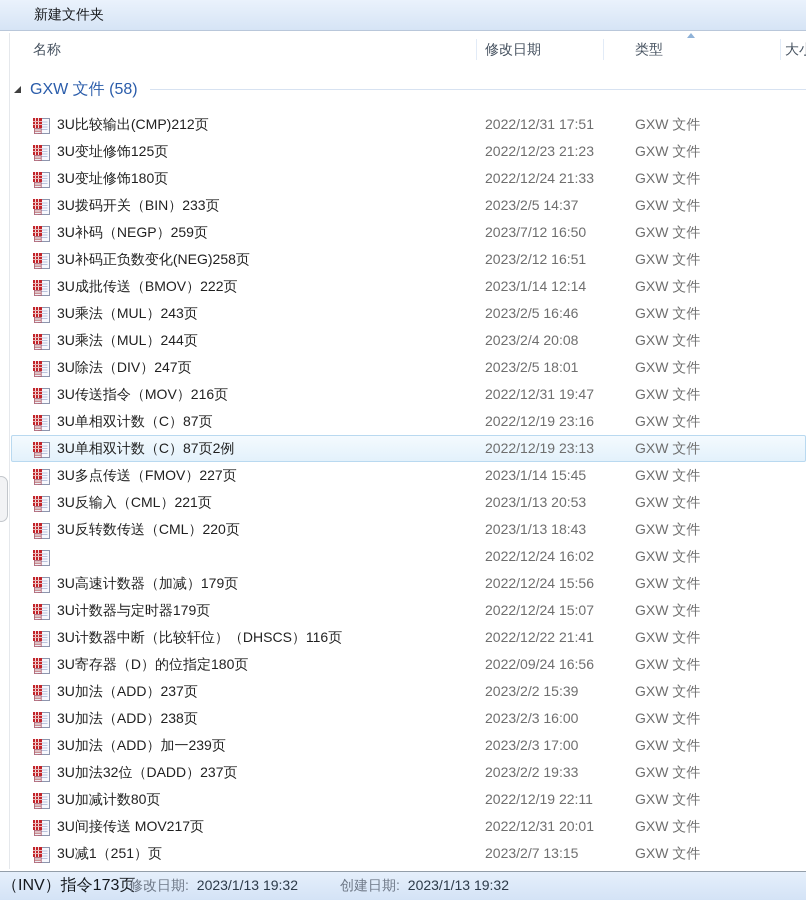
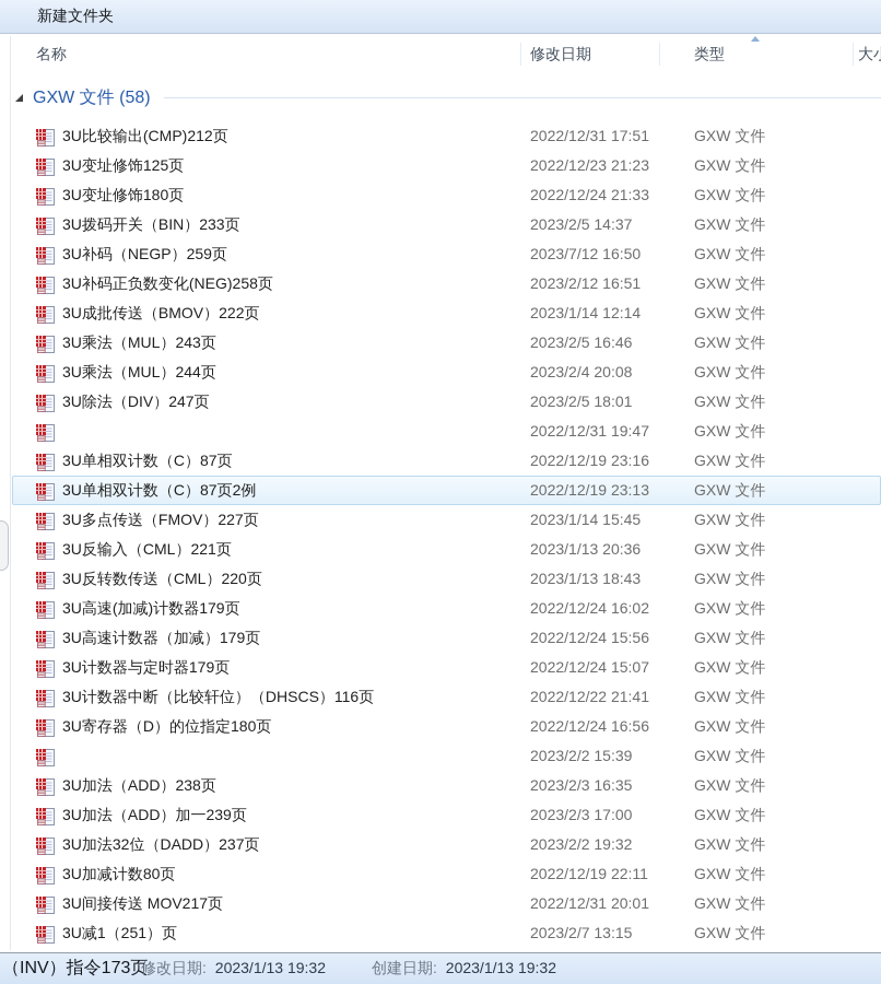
  新建文件夹
  名称
  修改日期
  类型
  GXW 文件 (58)
  3U比较输出(CMP)212页
  2022/12/31 17:51
  GXW 文件
  3U变址修饰125页
  2022/12/23 21:23
  GXW 文件
  3U变址修饰180页
  2022/12/24 21:33
  GXW 文件
  3U拨码开关（BIN）233页
  2023/2/5 14:37
  GXW 文件
  3U补码（NEGP）259页
  2023/7/12 16:50
  GXW 文件
  3U补码正负数变化(NEG)258页
  2023/2/12 16:51
  GXW 文件
  3U成批传送（BMOV）222页
  2023/1/14 12:14
  GXW 文件
  3U乘法（MUL）243页
  2023/2/5 16:46
  GXW 文件
  3U乘法（MUL）244页
  2023/2/4 20:08
  GXW 文件
  3U除法（DIV）247页
  2023/2/5 18:01
  GXW 文件
- 3U传送指令（MOV）216页
  2022/12/31 19:47
  GXW 文件
  3U单相双计数（C）87页
  2022/12/19 23:16
  GXW 文件
  3U单相双计数（C）87页2例
  2022/12/19 23:13
  GXW 文件
  3U多点传送（FMOV）227页
  2023/1/14 15:45
  GXW 文件
  3U反输入（CML）221页
- 2023/1/13 20:53
+ 2023/1/13 20:36
  GXW 文件
  3U反转数传送（CML）220页
  2023/1/13 18:43
  GXW 文件
+ 3U高速(加减)计数器179页
  2022/12/24 16:02
  GXW 文件
  3U高速计数器（加减）179页
  2022/12/24 15:56
  GXW 文件
  3U计数器与定时器179页
  2022/12/24 15:07
  GXW 文件
  3U计数器中断（比较轩位）（DHSCS）116页
  2022/12/22 21:41
  GXW 文件
  3U寄存器（D）的位指定180页
- 2022/09/24 16:56
+ 2022/12/24 16:56
  GXW 文件
- 3U加法（ADD）237页
  2023/2/2 15:39
  GXW 文件
  3U加法（ADD）238页
- 2023/2/3 16:00
+ 2023/2/3 16:35
  GXW 文件
  3U加法（ADD）加一239页
  2023/2/3 17:00
  GXW 文件
  3U加法32位（DADD）237页
- 2023/2/2 19:33
+ 2023/2/2 19:32
  GXW 文件
  3U加减计数80页
  2022/12/19 22:11
  GXW 文件
  3U间接传送 MOV217页
  2022/12/31 20:01
  GXW 文件
  3U减1（251）页
  2023/2/7 13:15
  GXW 文件
  （INV）指令173页
  修改日期: 2023/1/13 19:32
  创建日期: 2023/1/13 19:32
